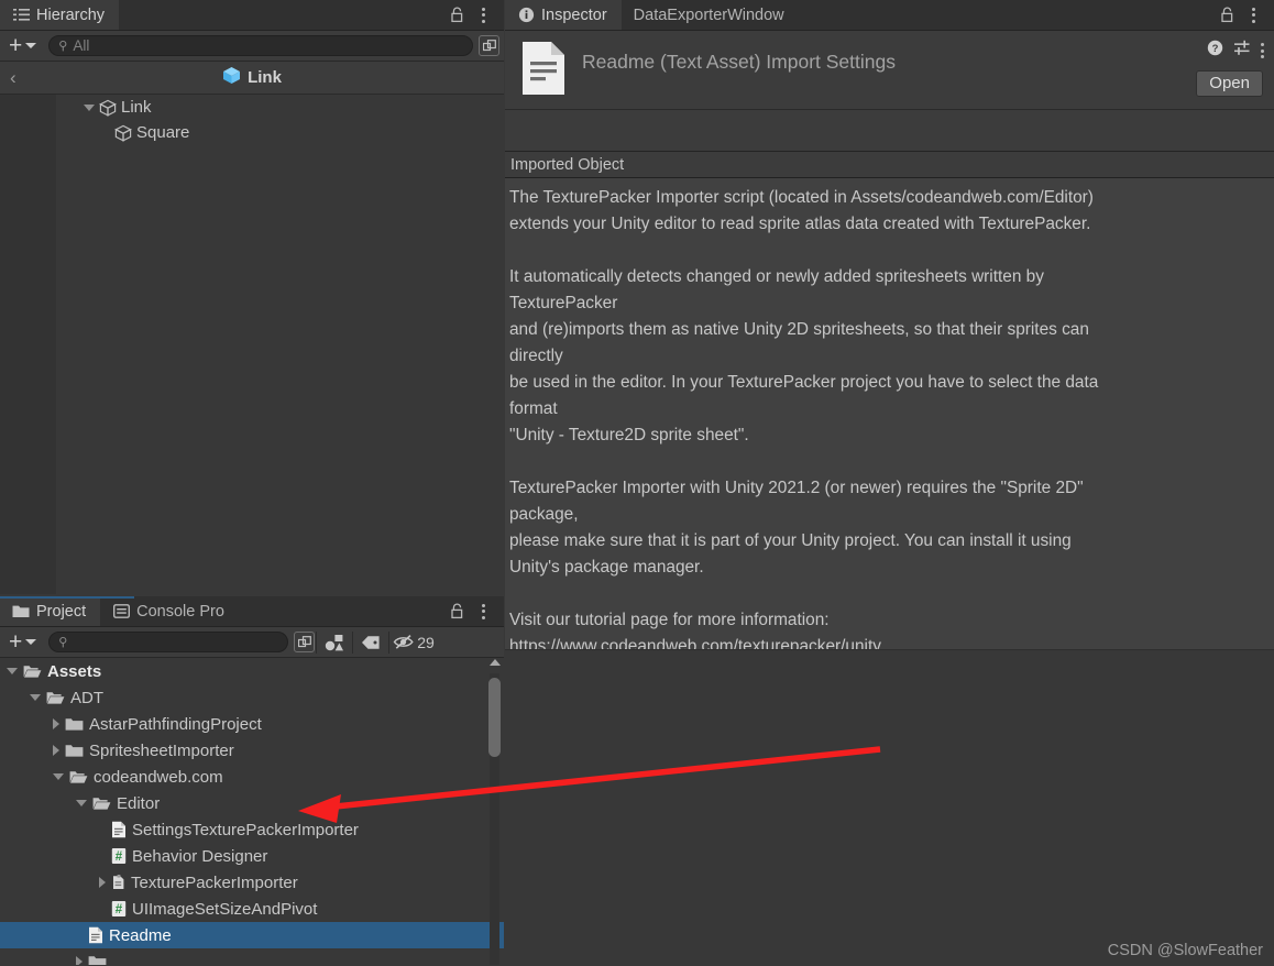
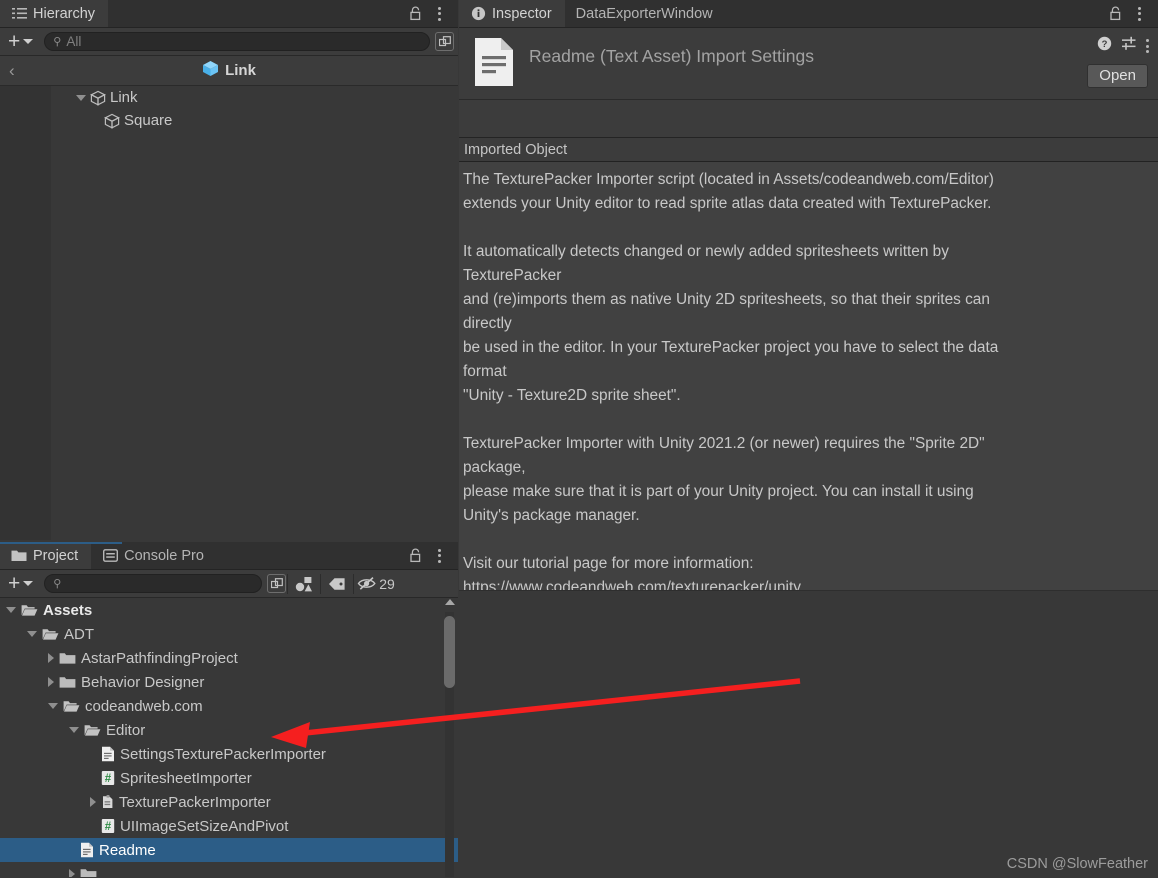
  Hierarchy
  +
  ⚲
  All
  ‹
  Link
  Link
  Square
  Inspector
  DataExporterWindow
  Readme (Text Asset) Import Settings
  ?
  Open
  Imported Object
  The TexturePacker Importer script (located in Assets/codeandweb.com/Editor)
  extends your Unity editor to read sprite atlas data created with TexturePacker.
  It automatically detects changed or newly added spritesheets written by
  TexturePacker
  and (re)imports them as native Unity 2D spritesheets, so that their sprites can
  directly
  be used in the editor. In your TexturePacker project you have to select the data
  format
  "Unity - Texture2D sprite sheet".
  TexturePacker Importer with Unity 2021.2 (or newer) requires the "Sprite 2D"
  package,
  please make sure that it is part of your Unity project. You can install it using
  Unity's package manager.
  Visit our tutorial page for more information:
  https://www.codeandweb.com/texturepacker/unity
  CSDN @SlowFeather
  Project
  Console Pro
  +
  ⚲
  29
  Assets
  ADT
  AstarPathfindingProject
- SpritesheetImporter
+ Behavior Designer
  codeandweb.com
  Editor
  SettingsTexturePackerImporter
  #
- Behavior Designer
+ SpritesheetImporter
  TexturePackerImporter
  #
  UIImageSetSizeAndPivot
  Readme
